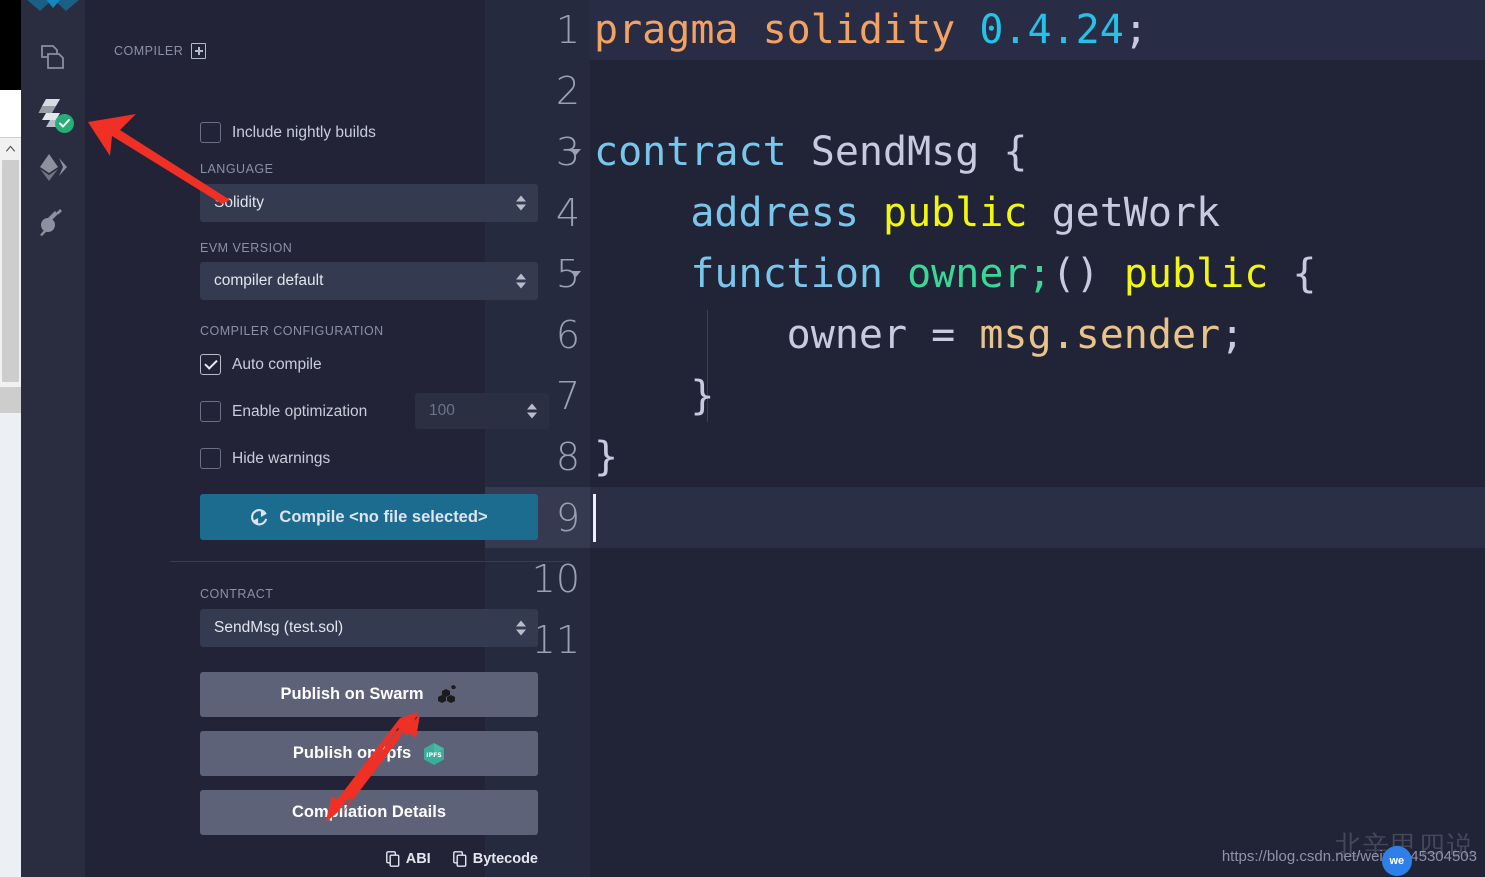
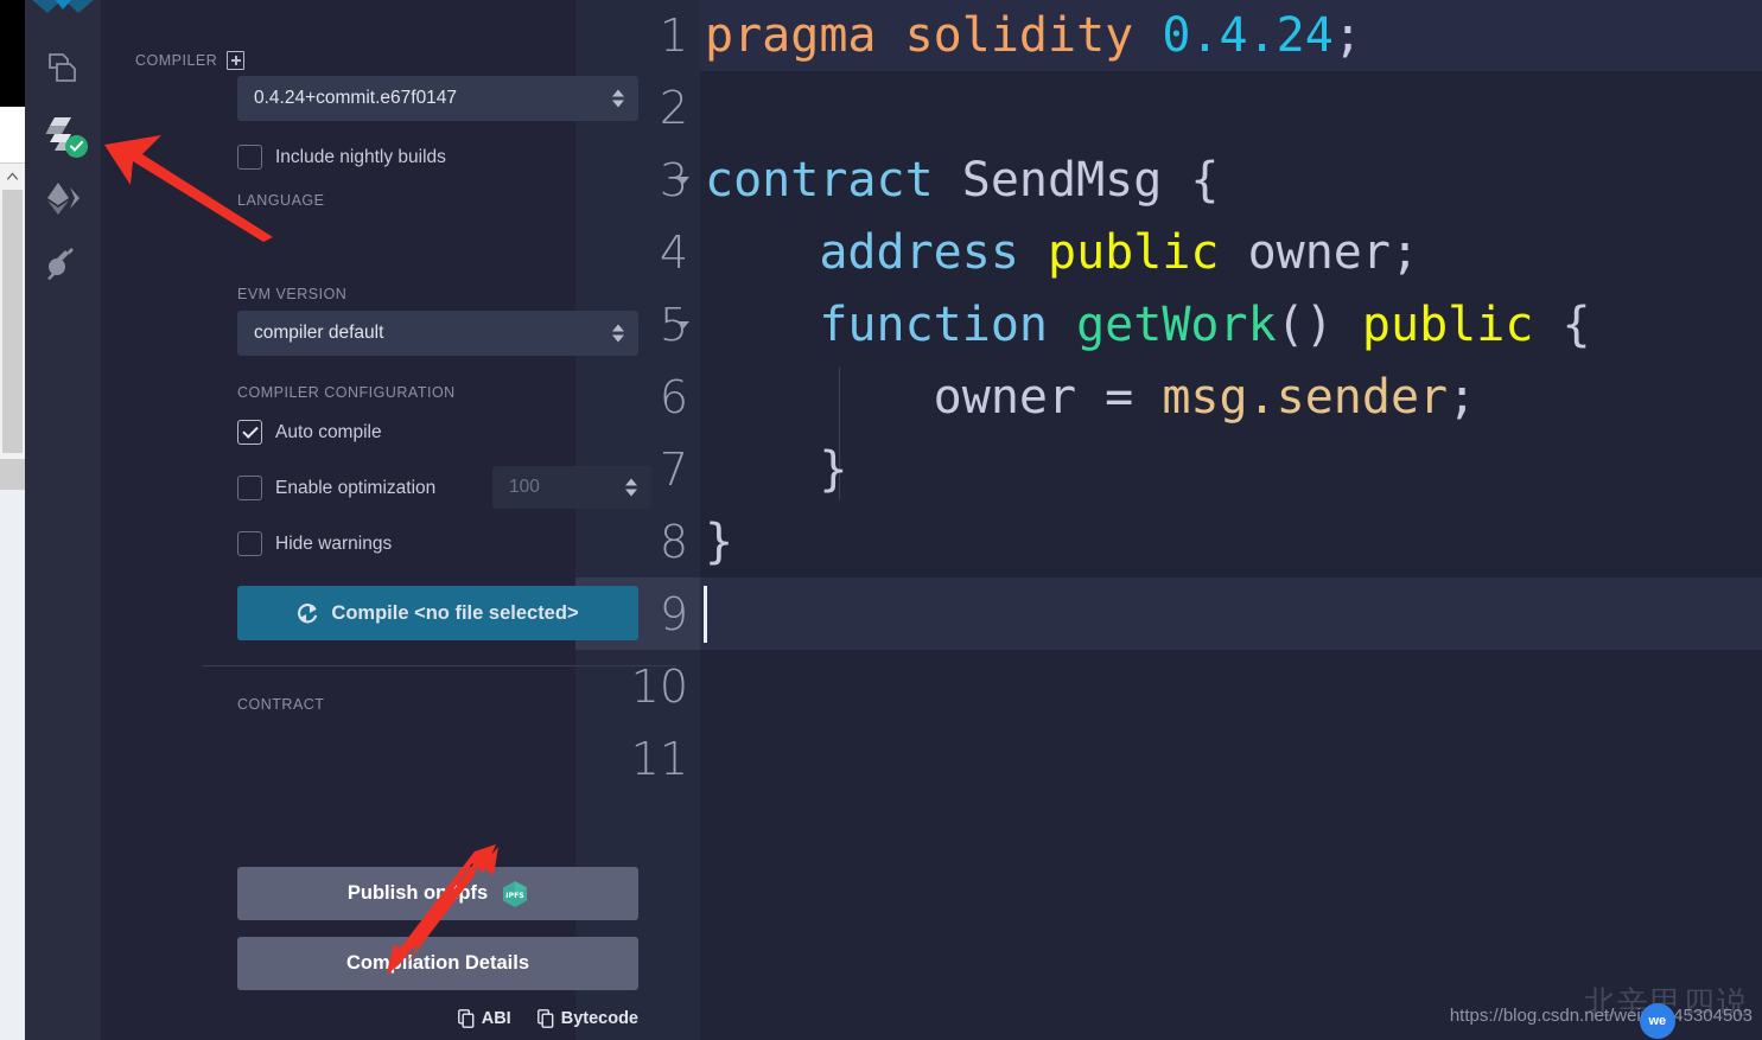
  COMPILER
+ 0.4.24+commit.e67f0147
  Include nightly builds
  LANGUAGE
- Solidity
  EVM VERSION
  compiler default
  COMPILER CONFIGURATION
  Auto compile
  Enable optimization
  100
  Hide warnings
  Compile <no file selected>
  CONTRACT
- SendMsg (test.sol)
- Publish on Swarm
  Publish onpfs
  Comilation Details
  ABI
  Bytecode
  1
  pragma solidity 0.4.24;
  2
  3
  contract SendMsg {
  4
- address public getWork
+ address public owner;
  5
- function owner;() public {
+ function getWork() public {
  6
  owner = msg.sender;
  7
  }
  8
  }
  9
  10
  11
  北辛甲四说
  https://blog.csdn.net/wei45304503
  we
